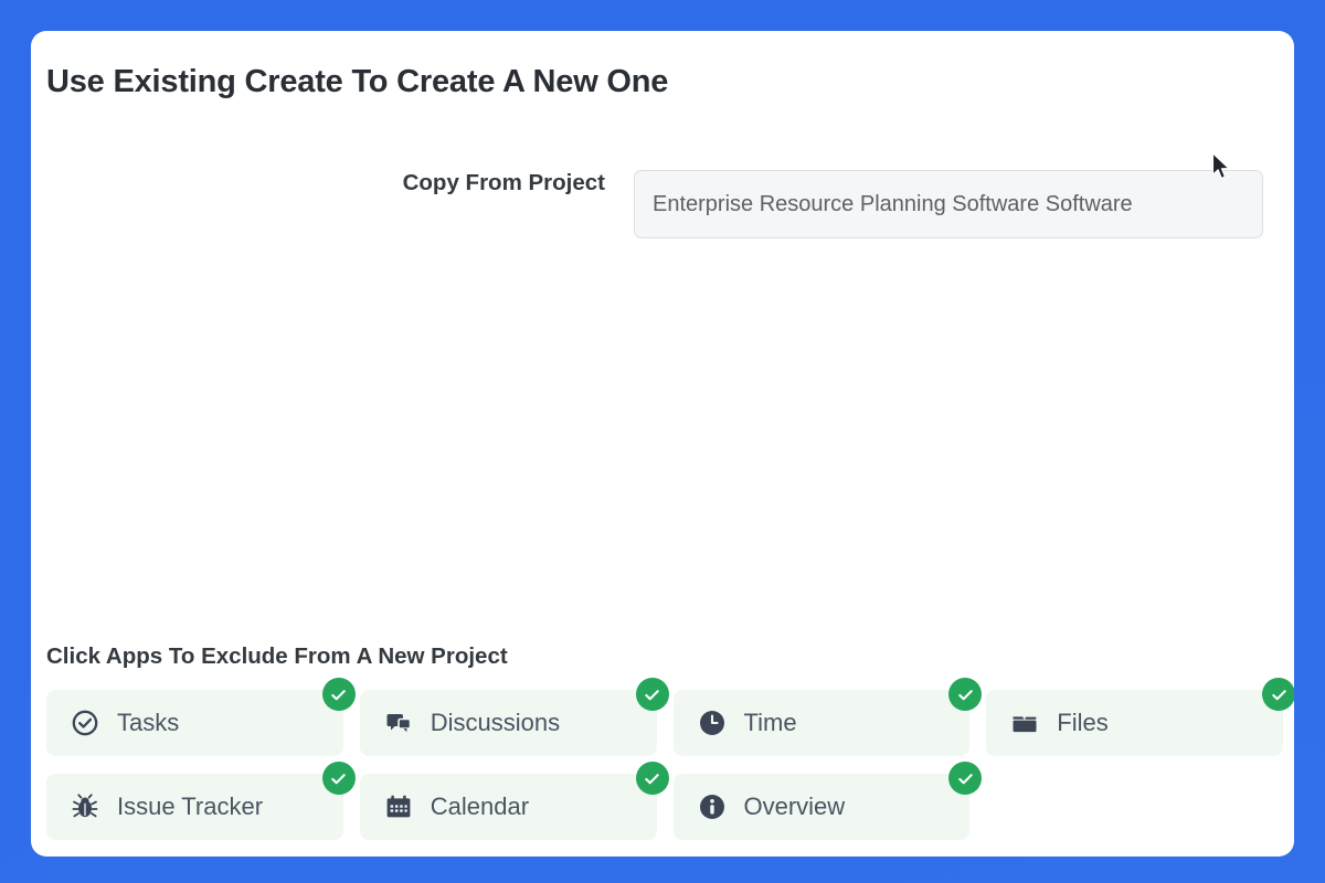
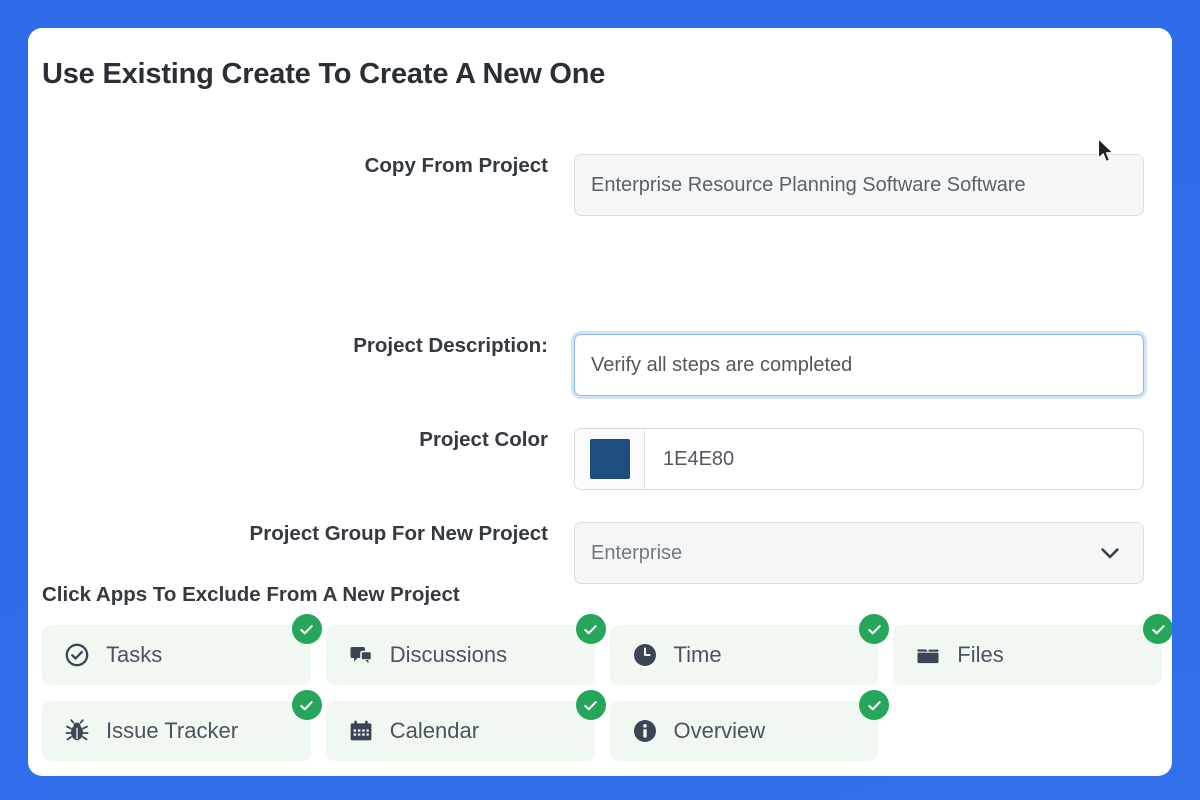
  Use Existing Create To Create A New One
  Copy From Project
  Enterprise Resource Planning Software Software
+ Project Description:
+ Verify all steps are completed
+ Project Color
+ 1E4E80
+ Project Group For New Project
+ Enterprise
  Click Apps To Exclude From A New Project
  Tasks
  Discussions
  Time
  Files
  Issue Tracker
  Calendar
  Overview
